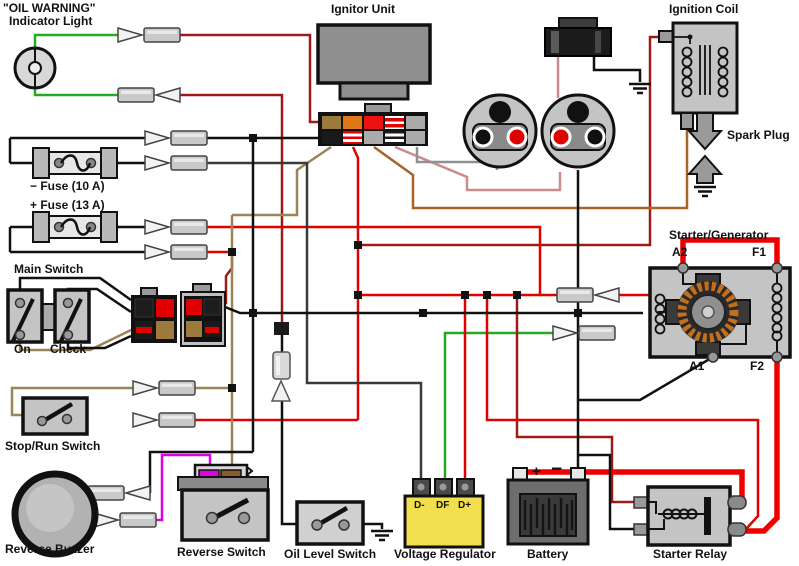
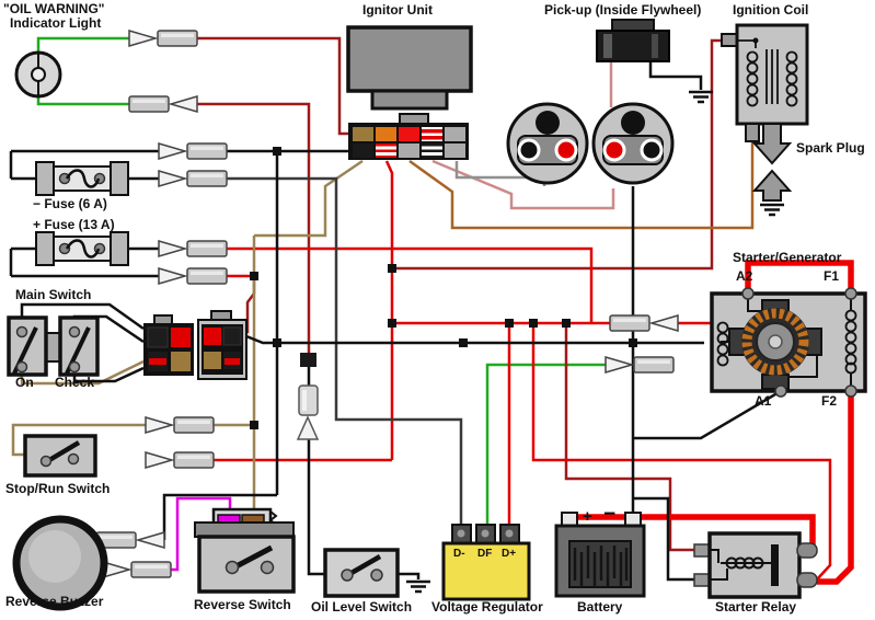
  "OIL WARNING"
  Indicator Light
  Ignitor Unit
+ Pick-up (Inside Flywheel)
  Ignition Coil
  Spark Plug
- − Fuse (10 A)
+ − Fuse (6 A)
  + Fuse (13 A)
  Main Switch
  On
  Check
  Stop/Run Switch
  Starter/Generator
  A2
  F1
  A1
  F2
  Reverse Buzzer
  Reverse Switch
  Oil Level Switch
  Voltage Regulator
  Battery
  Starter Relay
  D-
  DF
  D+
  +
  −
